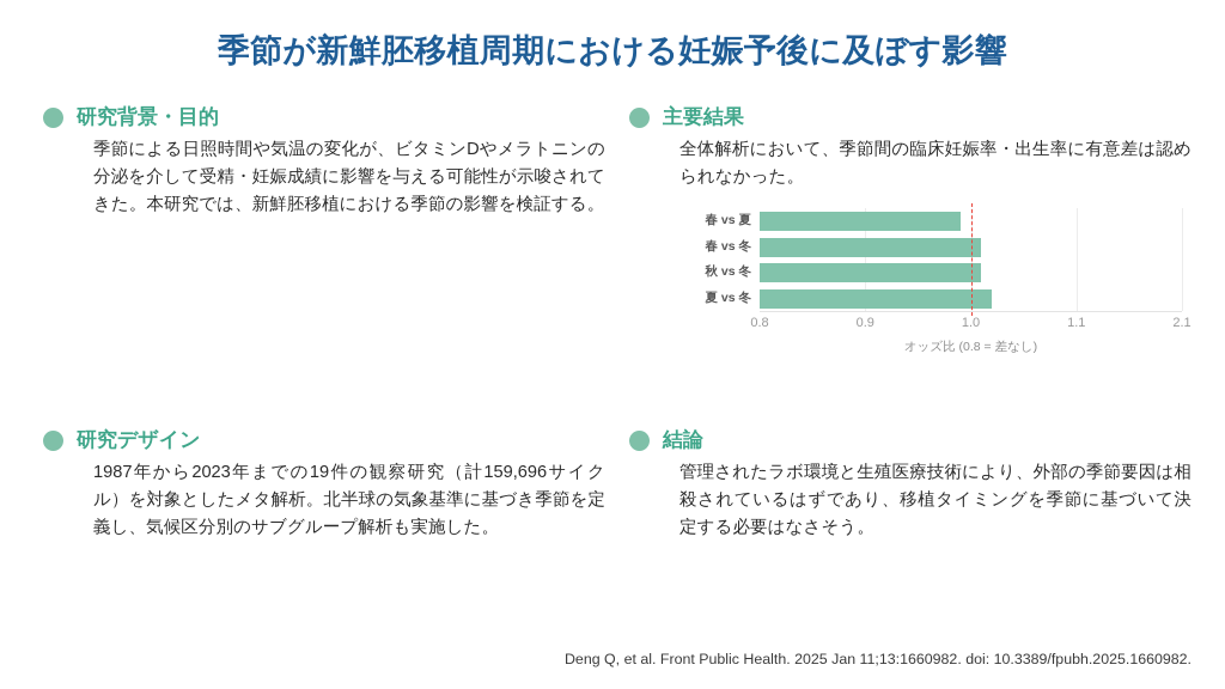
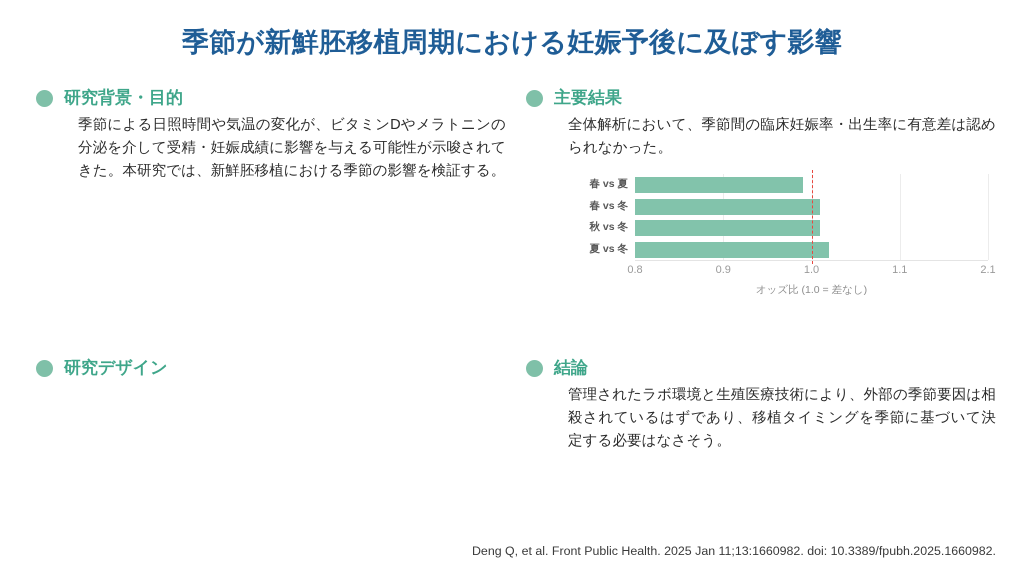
  季節が新鮮胚移植周期における妊娠予後に及ぼす影響
  研究背景・目的
  季節による日照時間や気温の変化が、ビタミンDやメラトニンの分泌を介して受精・妊娠成績に影響を与える可能性が示唆されてきた。本研究では、新鮮胚移植における季節の影響を検証する。
  主要結果
  全体解析において、季節間の臨床妊娠率・出生率に有意差は認められなかった。
  春 vs 夏
  春 vs 冬
  秋 vs 冬
  夏 vs 冬
- オッズ比 (0.8 = 差なし)
+ オッズ比 (1.0 = 差なし)
  0.8
  0.9
  1.0
  1.1
  2.1
  研究デザイン
- 1987年から2023年までの19件の観察研究（計159,696サイクル）を対象としたメタ解析。北半球の気象基準に基づき季節を定義し、気候区分別のサブグループ解析も実施した。
  結論
  管理されたラボ環境と生殖医療技術により、外部の季節要因は相殺されているはずであり、移植タイミングを季節に基づいて決定する必要はなさそう。
  Deng Q, et al. Front Public Health. 2025 Jan 11;13:1660982. doi: 10.3389/fpubh.2025.1660982.
